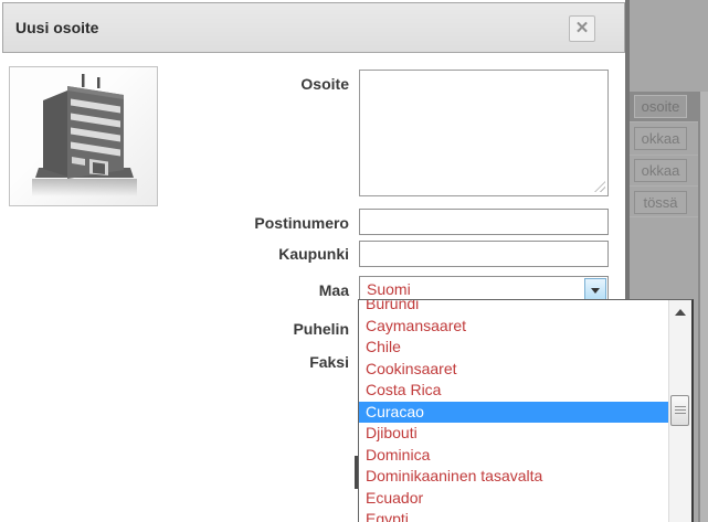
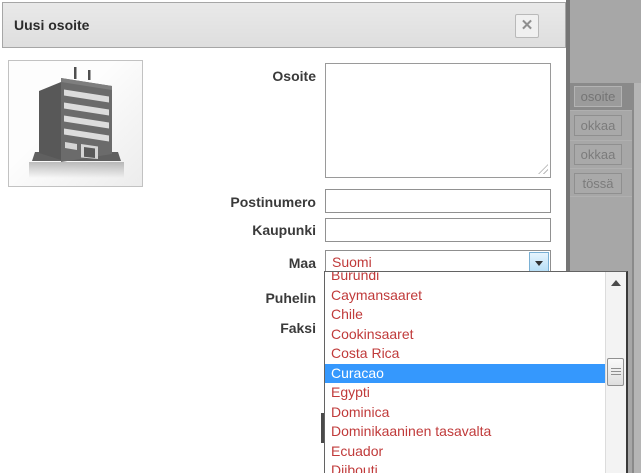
  osoite
  okkaa
  okkaa
  tössä
  Uusi osoite
  ✕
  Osoite
  Postinumero
  Kaupunki
  Maa
  Puhelin
  Faksi
  Suomi
  Burundi
  Caymansaaret
  Chile
  Cookinsaaret
  Costa Rica
  Curacao
- Djibouti
+ Egypti
  Dominica
  Dominikaaninen tasavalta
  Ecuador
- Egypti
+ Djibouti
